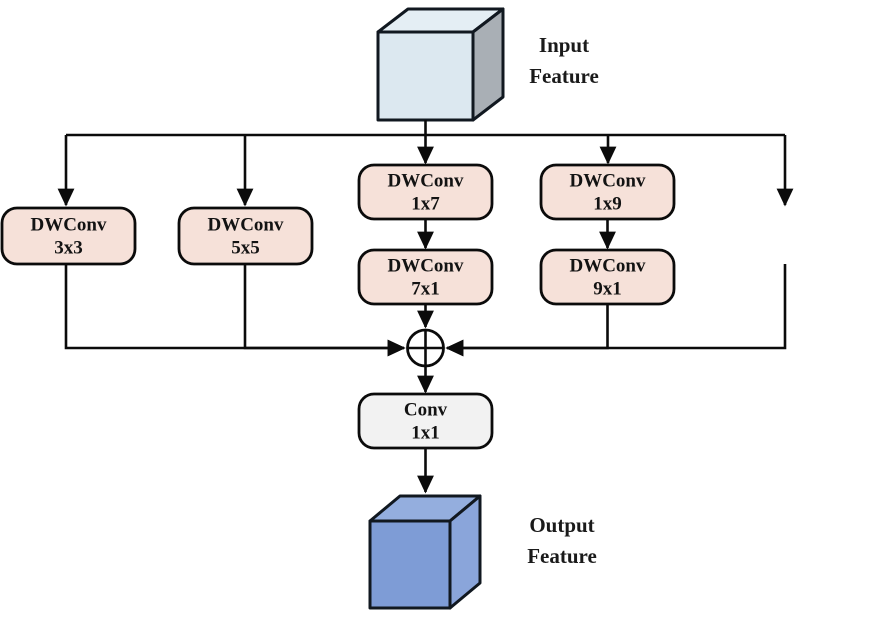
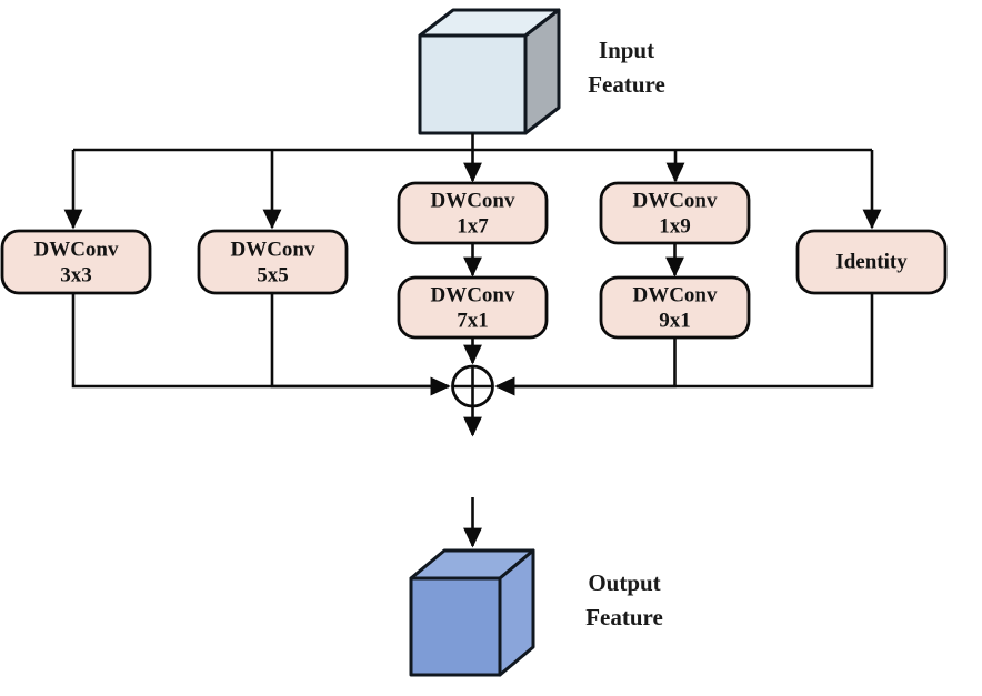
  Input
  Feature
  DWConv
  3x3
  DWConv
  5x5
  DWConv
  1x7
  DWConv
  1x9
+ Identity
  DWConv
  7x1
  DWConv
  9x1
- Conv
- 1x1
  Output
  Feature
